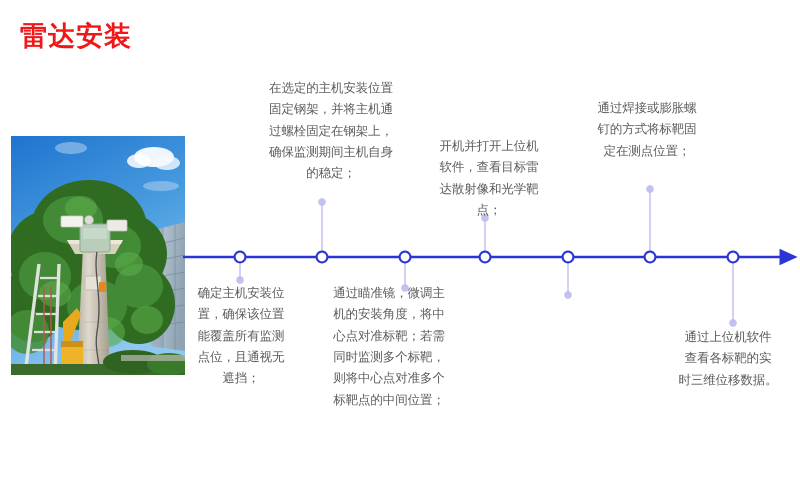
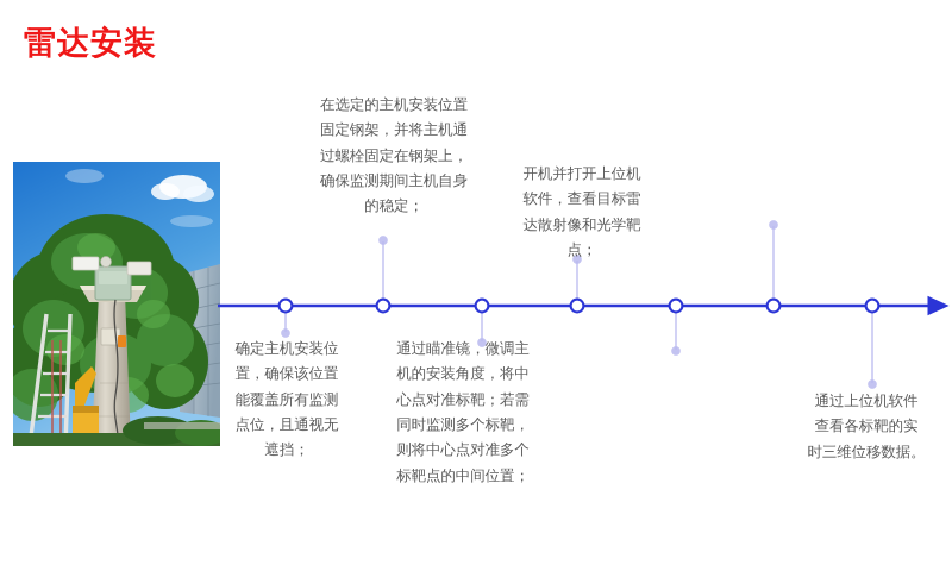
  雷达安装
  确定主机安装位
  置，确保该位置
  能覆盖所有监测
  点位，且通视无
  遮挡；
  在选定的主机安装位置
  固定钢架，并将主机通
  过螺栓固定在钢架上，
  确保监测期间主机自身
  的稳定；
  通过瞄准镜，微调主
  机的安装角度，将中
  心点对准标靶；若需
  同时监测多个标靶，
  则将中心点对准多个
  标靶点的中间位置；
  开机并打开上位机
  软件，查看目标雷
  达散射像和光学靶
  点；
- 通过焊接或膨胀螺
- 钉的方式将标靶固
- 定在测点位置；
  通过上位机软件
  查看各标靶的实
  时三维位移数据。
